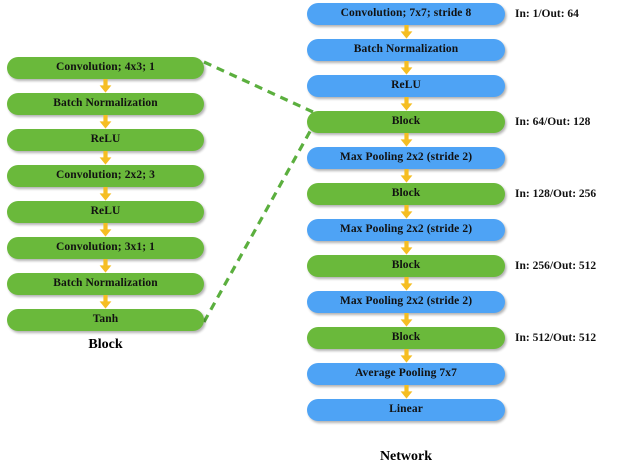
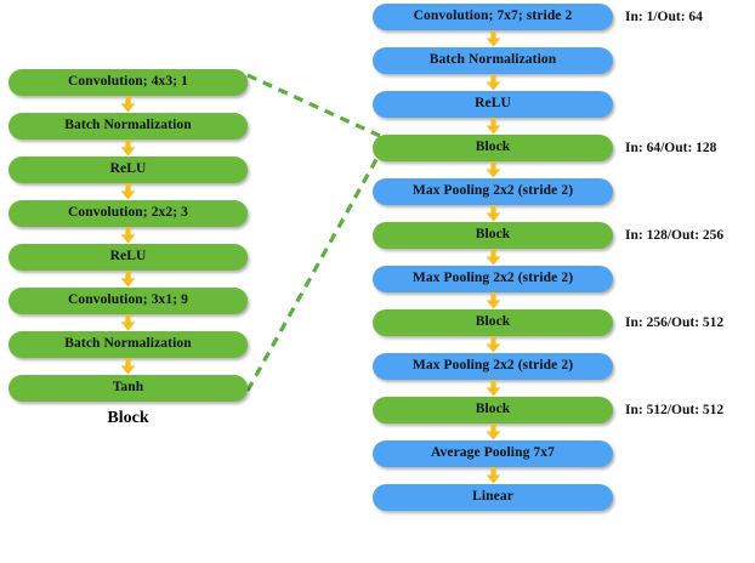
  Convolution; 4x3; 1
  Batch Normalization
  ReLU
  Convolution; 2x2; 3
  ReLU
- Convolution; 3x1; 1
+ Convolution; 3x1; 9
  Batch Normalization
  Tanh
- Convolution; 7x7; stride 8
+ Convolution; 7x7; stride 2
  In: 1/Out: 64
  Batch Normalization
  ReLU
  Block
  In: 64/Out: 128
  Max Pooling 2x2 (stride 2)
  Block
  In: 128/Out: 256
  Max Pooling 2x2 (stride 2)
  Block
  In: 256/Out: 512
  Max Pooling 2x2 (stride 2)
  Block
  In: 512/Out: 512
  Average Pooling 7x7
  Linear
  Block
- Network
